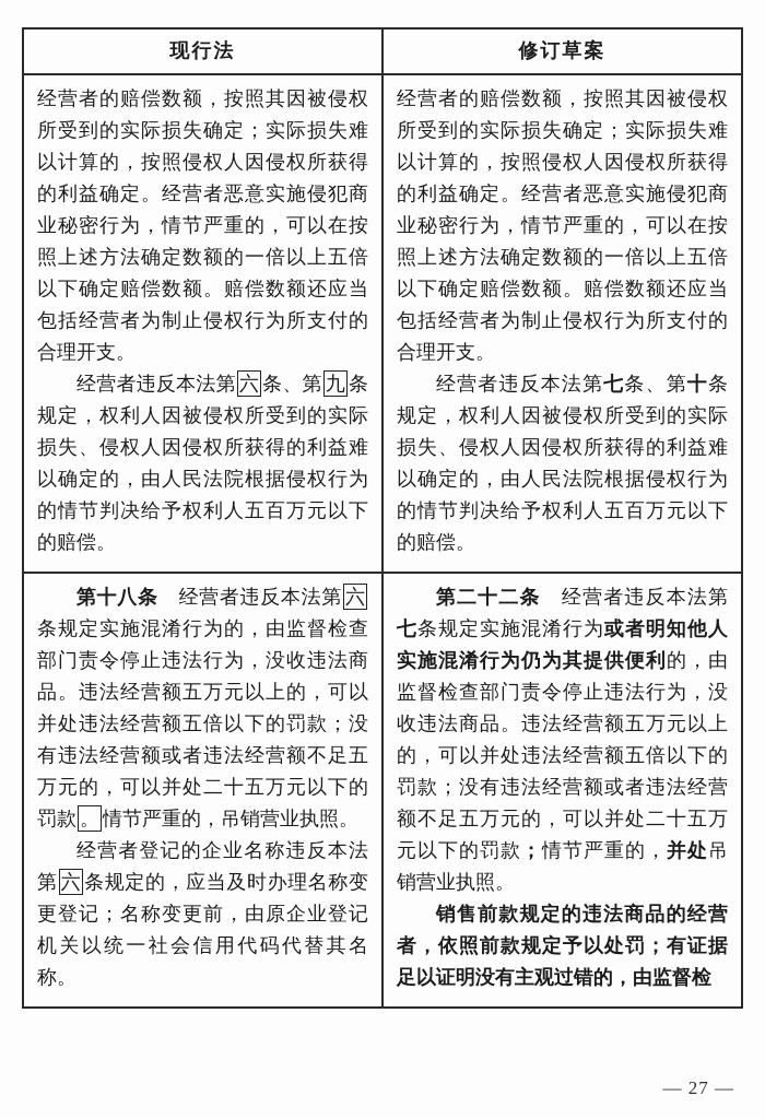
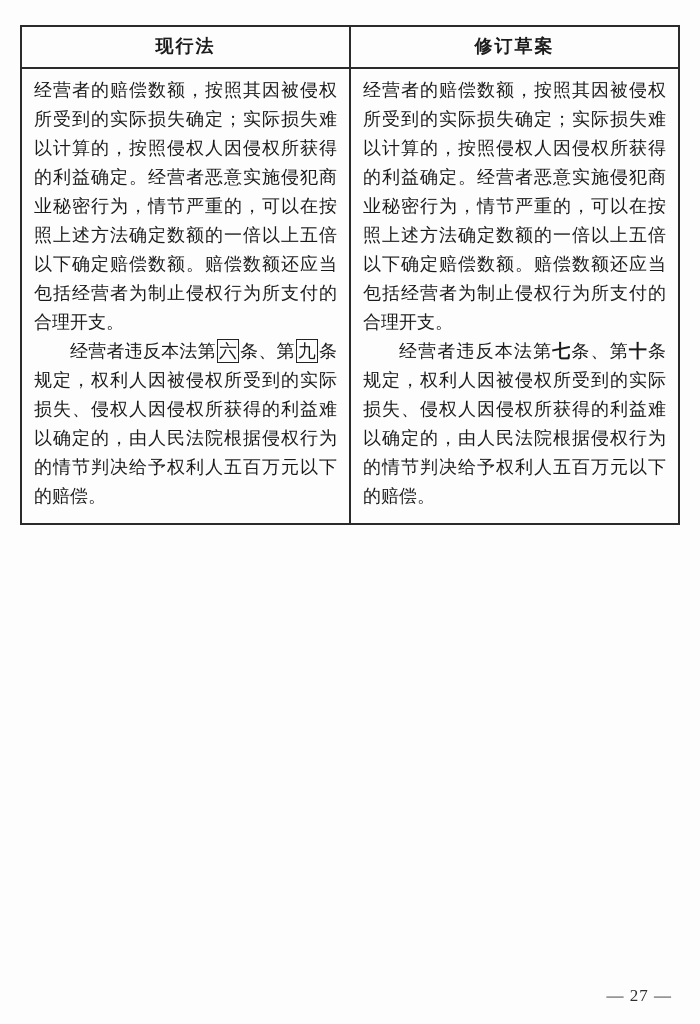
  现行法	修订草案
  经营者的赔偿数额，按照其因被侵权所受到的实际损失确定；实际损失难以计算的，按照侵权人因侵权所获得的利益确定。经营者恶意实施侵犯商业秘密行为，情节严重的，可以在按照上述方法确定数额的一倍以上五倍以下确定赔偿数额。赔偿数额还应当包括经营者为制止侵权行为所支付的合理开支。经营者违反本法第 六 条、第 九 条规定，权利人因被侵权所受到的实际损失、侵权人因侵权所获得的利益难以确定的，由人民法院根据侵权行为的情节判决给予权利人五百万元以下的赔偿。	经营者的赔偿数额，按照其因被侵权所受到的实际损失确定；实际损失难以计算的，按照侵权人因侵权所获得的利益确定。经营者恶意实施侵犯商业秘密行为，情节严重的，可以在按照上述方法确定数额的一倍以上五倍以下确定赔偿数额。赔偿数额还应当包括经营者为制止侵权行为所支付的合理开支。经营者违反本法第七条、第十条规定，权利人因被侵权所受到的实际损失、侵权人因侵权所获得的利益难以确定的，由人民法院根据侵权行为的情节判决给予权利人五百万元以下的赔偿。
- 第十八条 经营者违反本法第 六条规定实施混淆行为的，由监督检查部门责令停止违法行为，没收违法商品。违法经营额五万元以上的，可以并处违法经营额五倍以下的罚款；没有违法经营额或者违法经营额不足五万元的，可以并处二十五万元以下的罚款 。 情节严重的，吊销营业执照。经营者登记的企业名称违反本法第 六 条规定的，应当及时办理名称变更登记；名称变更前，由原企业登记机关以统一社会信用代码代替其名称。	第二十二条 经营者违反本法第七条规定实施混淆行为或者明知他人实施混淆行为仍为其提供便利的，由监督检查部门责令停止违法行为，没收违法商品。违法经营额五万元以上的，可以并处违法经营额五倍以下的罚款；没有违法经营额或者违法经营额不足五万元的，可以并处二十五万元以下的罚款；情节严重的，并处吊销营业执照。销售前款规定的违法商品的经营者，依照前款规定予以处罚；有证据足以证明没有主观过错的，由监督检
  — 27 —
